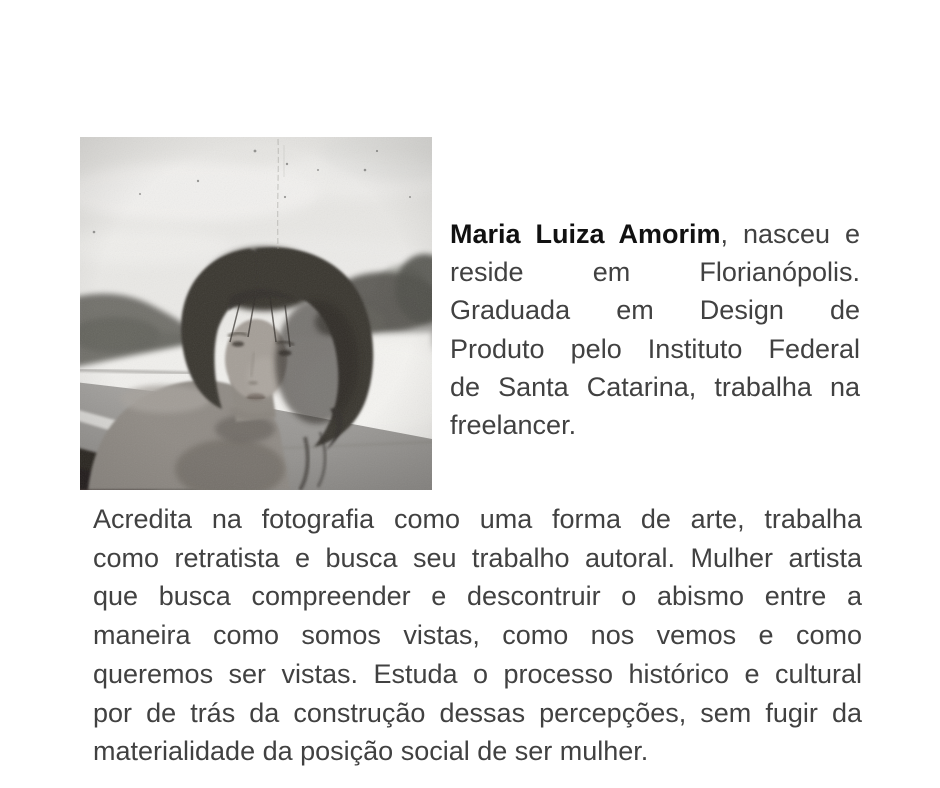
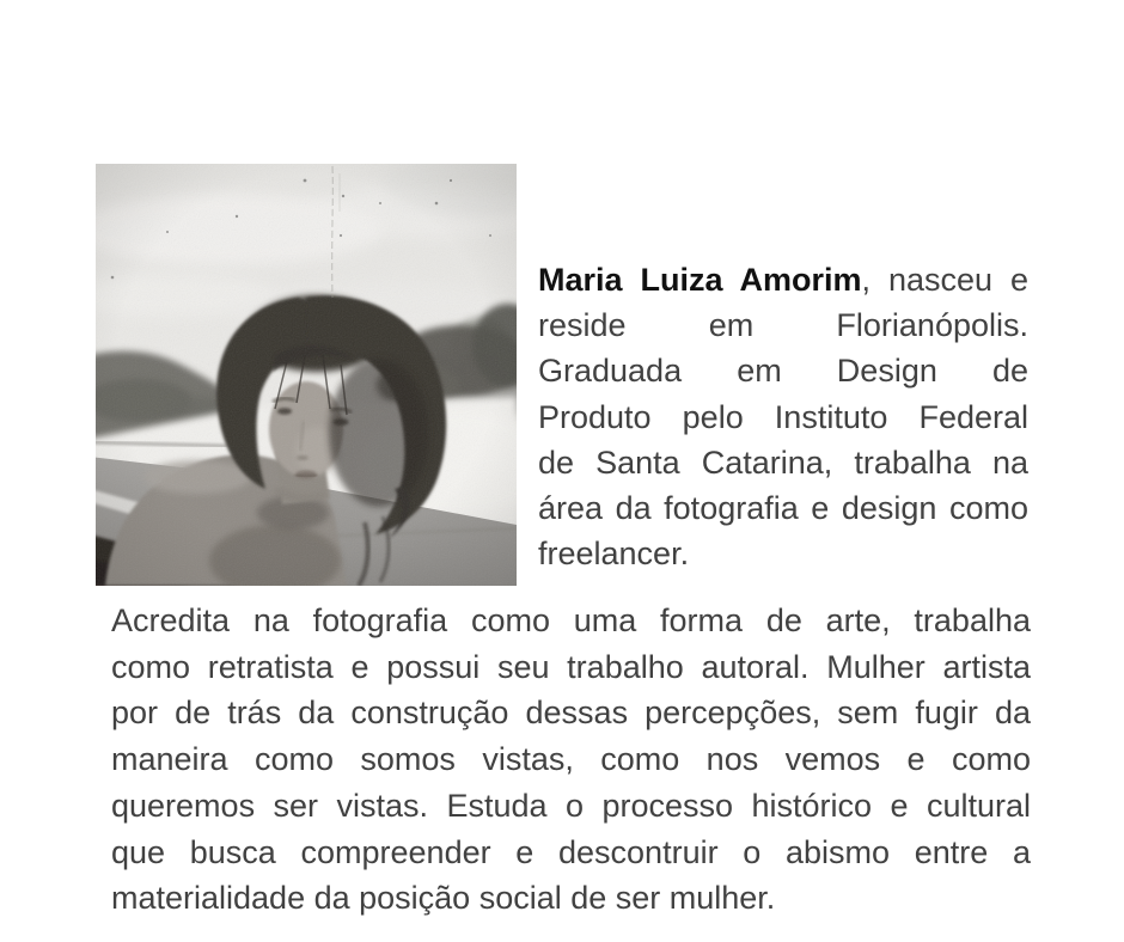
  Maria Luiza Amorim, nasceu e
  reside em Florianópolis.
  Graduada em Design de
  Produto pelo Instituto Federal
  de Santa Catarina, trabalha na
+ área da fotografia e design como
  freelancer.
  Acredita na fotografia como uma forma de arte, trabalha
- como retratista e busca seu trabalho autoral. Mulher artista
+ como retratista e possui seu trabalho autoral. Mulher artista
- que busca compreender e descontruir o abismo entre a
+ por de trás da construção dessas percepções, sem fugir da
  maneira como somos vistas, como nos vemos e como
  queremos ser vistas. Estuda o processo histórico e cultural
- por de trás da construção dessas percepções, sem fugir da
+ que busca compreender e descontruir o abismo entre a
  materialidade da posição social de ser mulher.
